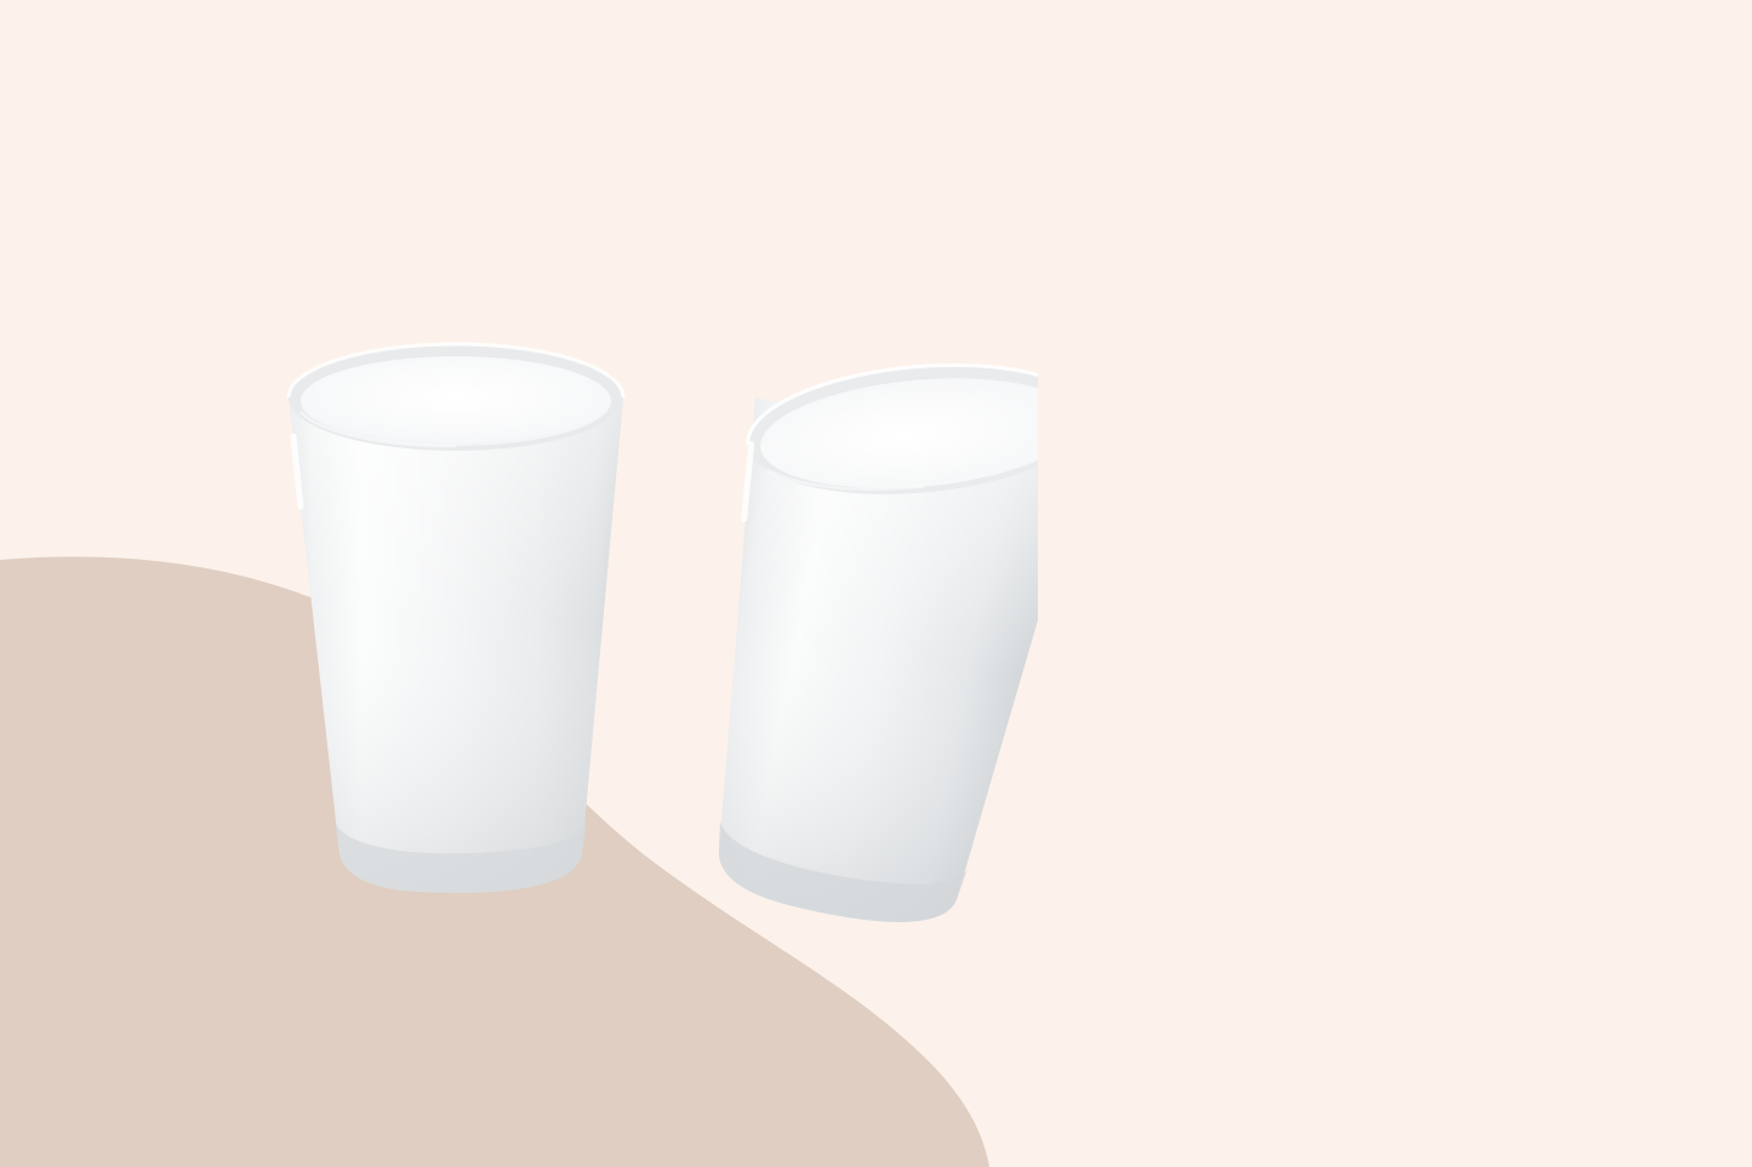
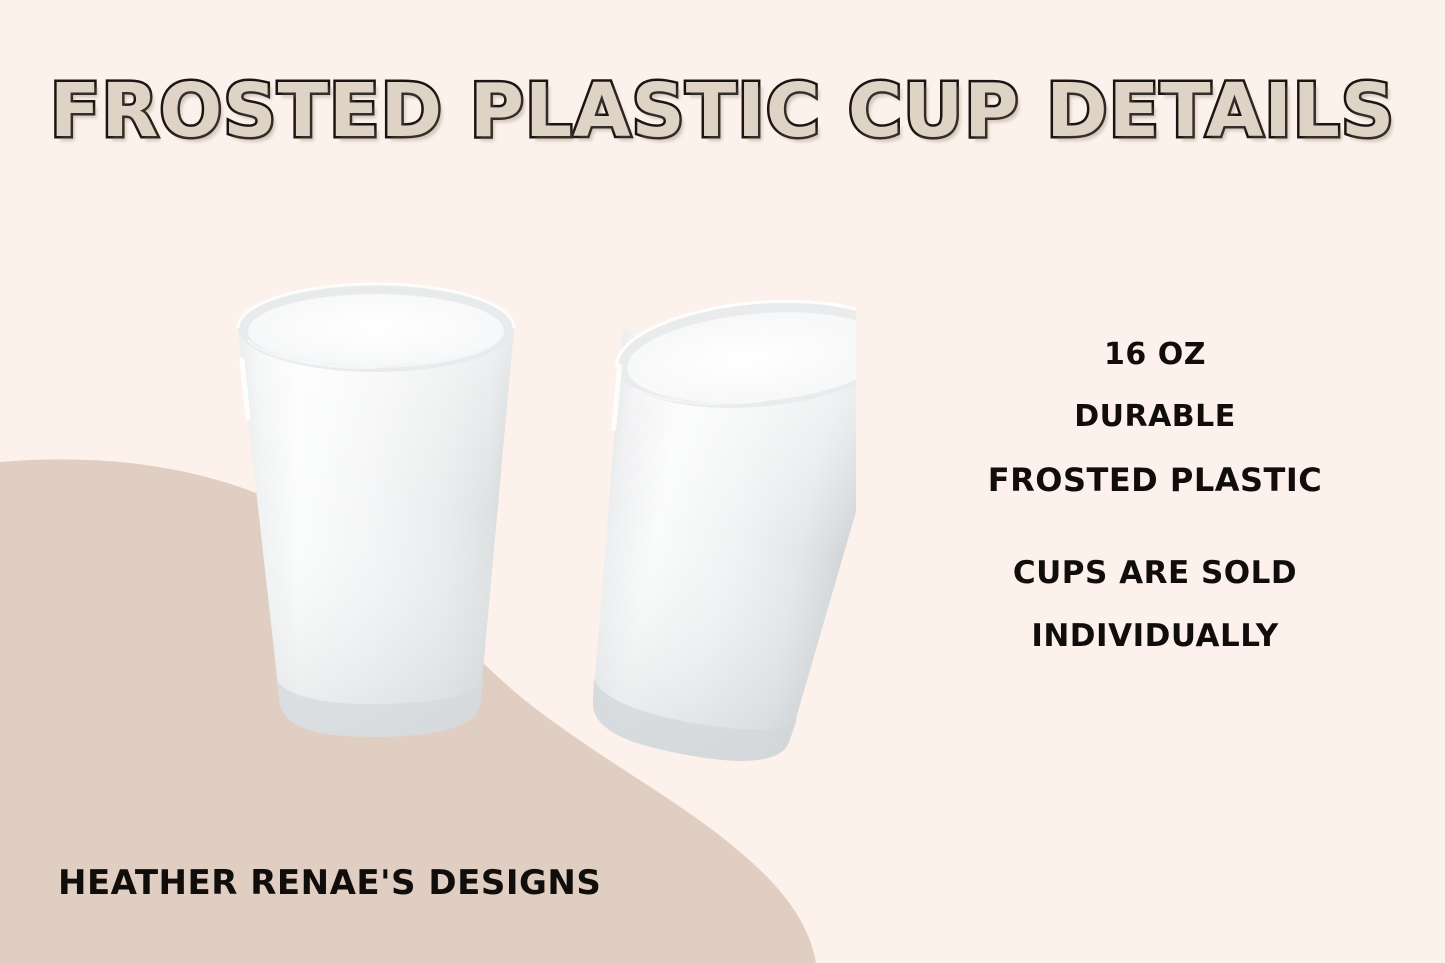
+ FROSTED PLASTIC CUP DETAILS
+ 16 OZ
+ DURABLE
+ FROSTED PLASTIC
+ CUPS ARE SOLD
+ INDIVIDUALLY
+ HEATHER RENAE'S DESIGNS
